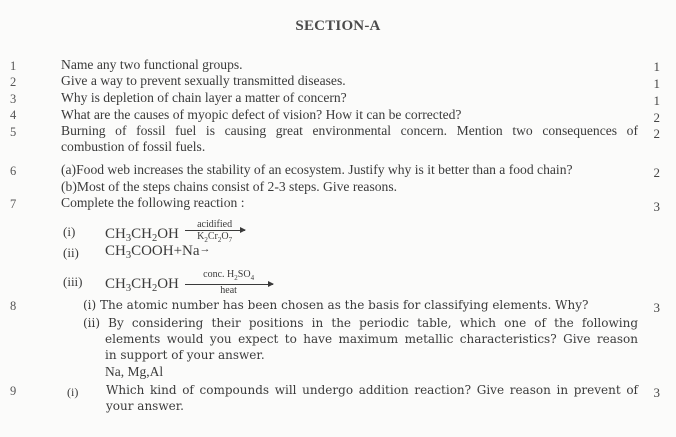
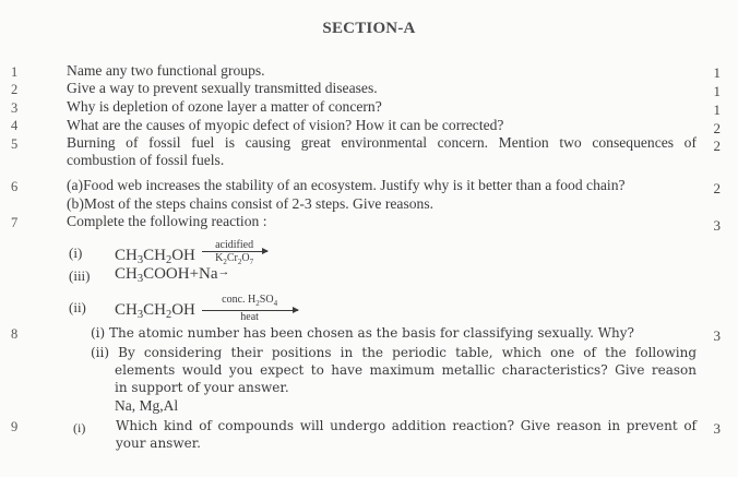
  SECTION-A
  1
  Name any two functional groups.
  1
  2
  Give a way to prevent sexually transmitted diseases.
  1
  3
- Why is depletion of chain layer a matter of concern?
+ Why is depletion of ozone layer a matter of concern?
  1
  4
  What are the causes of myopic defect of vision? How it can be corrected?
  2
  5
  Burning of fossil fuel is causing great environmental concern. Mention two consequences of
  combustion of fossil fuels.
  2
  6
  (a)Food web increases the stability of an ecosystem. Justify why is it better than a food chain?
  (b)Most of the steps chains consist of 2-3 steps. Give reasons.
  2
  7
  Complete the following reaction :
  3
  (i)
  CH3CH2OH
  acidified
  K2Cr2O7
- (ii)
+ (iii)
  CH3COOH+Na→
- (iii)
+ (ii)
  CH3CH2OH
  conc. H2SO4
  heat
  8
  3
- (i) The atomic number has been chosen as the basis for classifying elements. Why?
+ (i) The atomic number has been chosen as the basis for classifying sexually. Why?
  (ii) By considering their positions in the periodic table, which one of the following
  elements would you expect to have maximum metallic characteristics? Give reason
  in support of your answer.
  Na, Mg,Al
  9
  (i)
  Which kind of compounds will undergo addition reaction? Give reason in prevent of
  your answer.
  3
